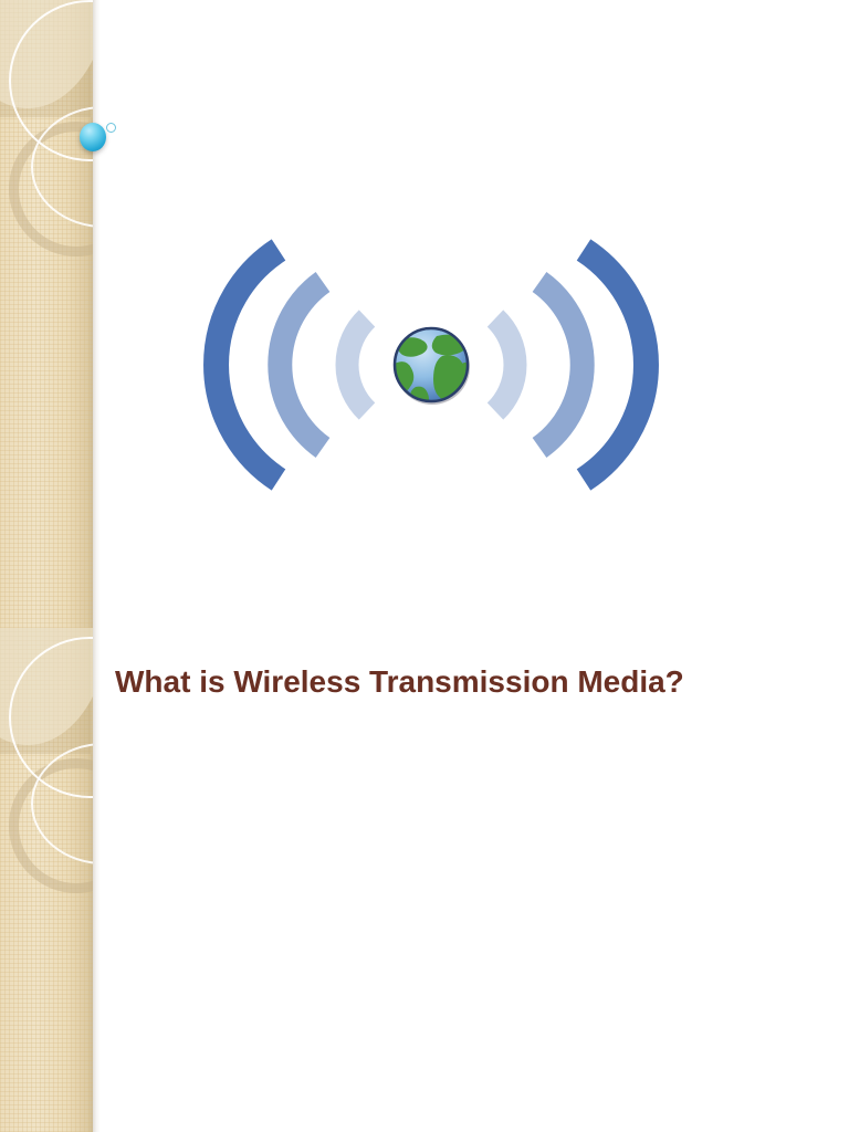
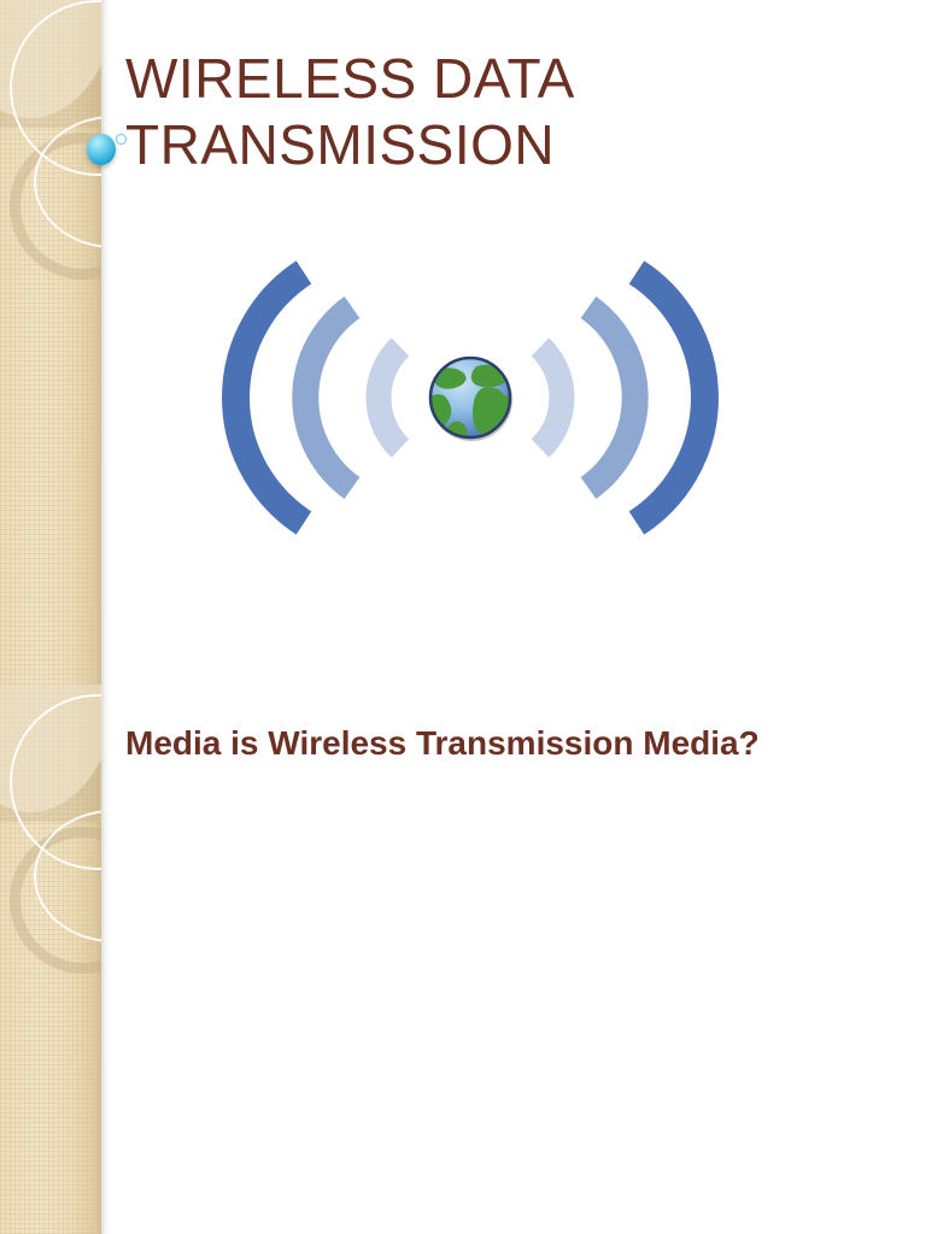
+ WIRELESS DATA
+ TRANSMISSION
- What is Wireless Transmission Media?
+ Media is Wireless Transmission Media?
